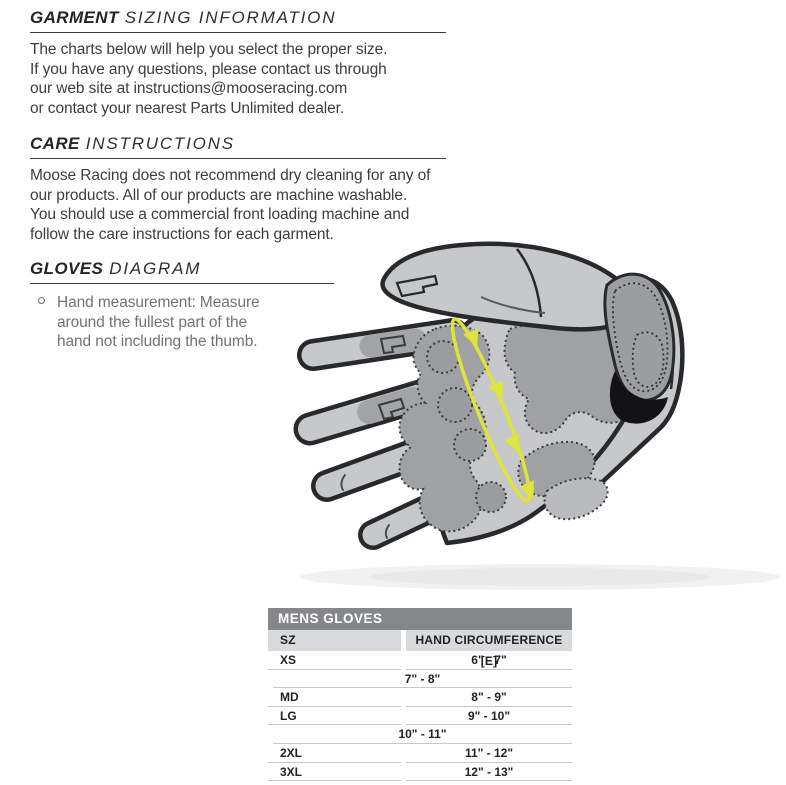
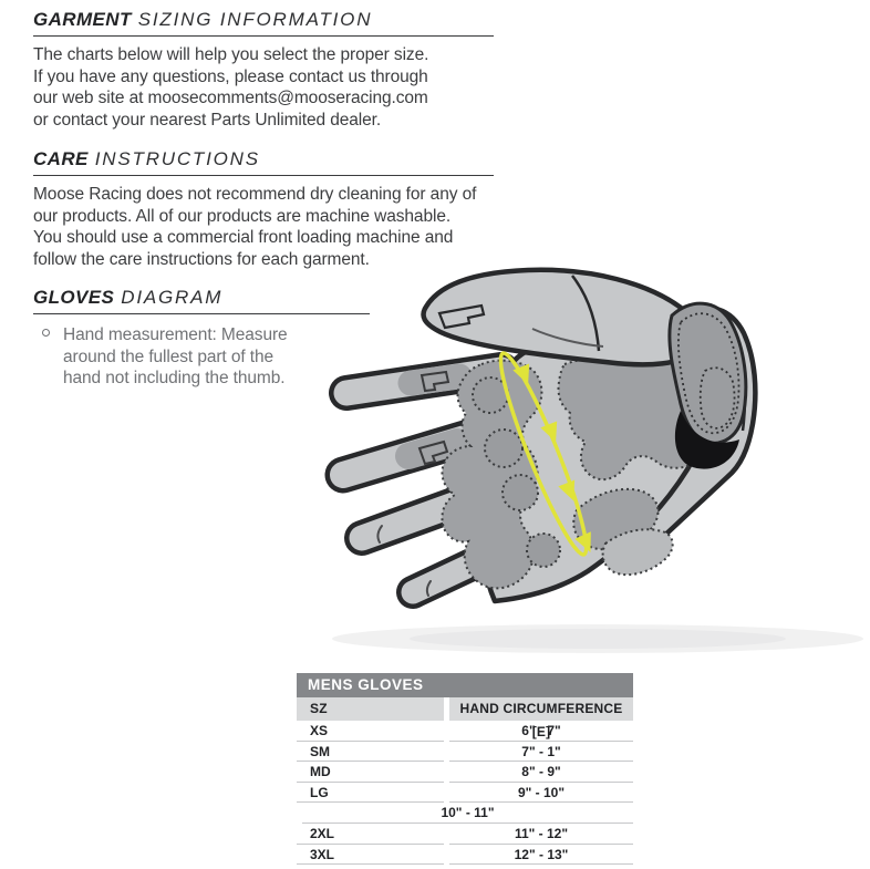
  GARMENT SIZING INFORMATION
  The charts below will help you select the proper size.
  If you have any questions, please contact us through
- our web site at instructions@mooseracing.com
+ our web site at moosecomments@mooseracing.com
  or contact your nearest Parts Unlimited dealer.
  CARE INSTRUCTIONS
  Moose Racing does not recommend dry cleaning for any of
  our products. All of our products are machine washable.
  You should use a commercial front loading machine and
  follow the care instructions for each garment.
  GLOVES DIAGRAM
  Hand measurement: Measure
  around the fullest part of the
  hand not including the thumb.
  MENS GLOVES
  SZ
  HAND CIRCUMFERENCE [E]
  XS
  6" - 7"
+ SM
- 7" - 8"
+ 7" - 1"
  MD
  8" - 9"
  LG
  9" - 10"
  10" - 11"
  2XL
  11" - 12"
  3XL
  12" - 13"
